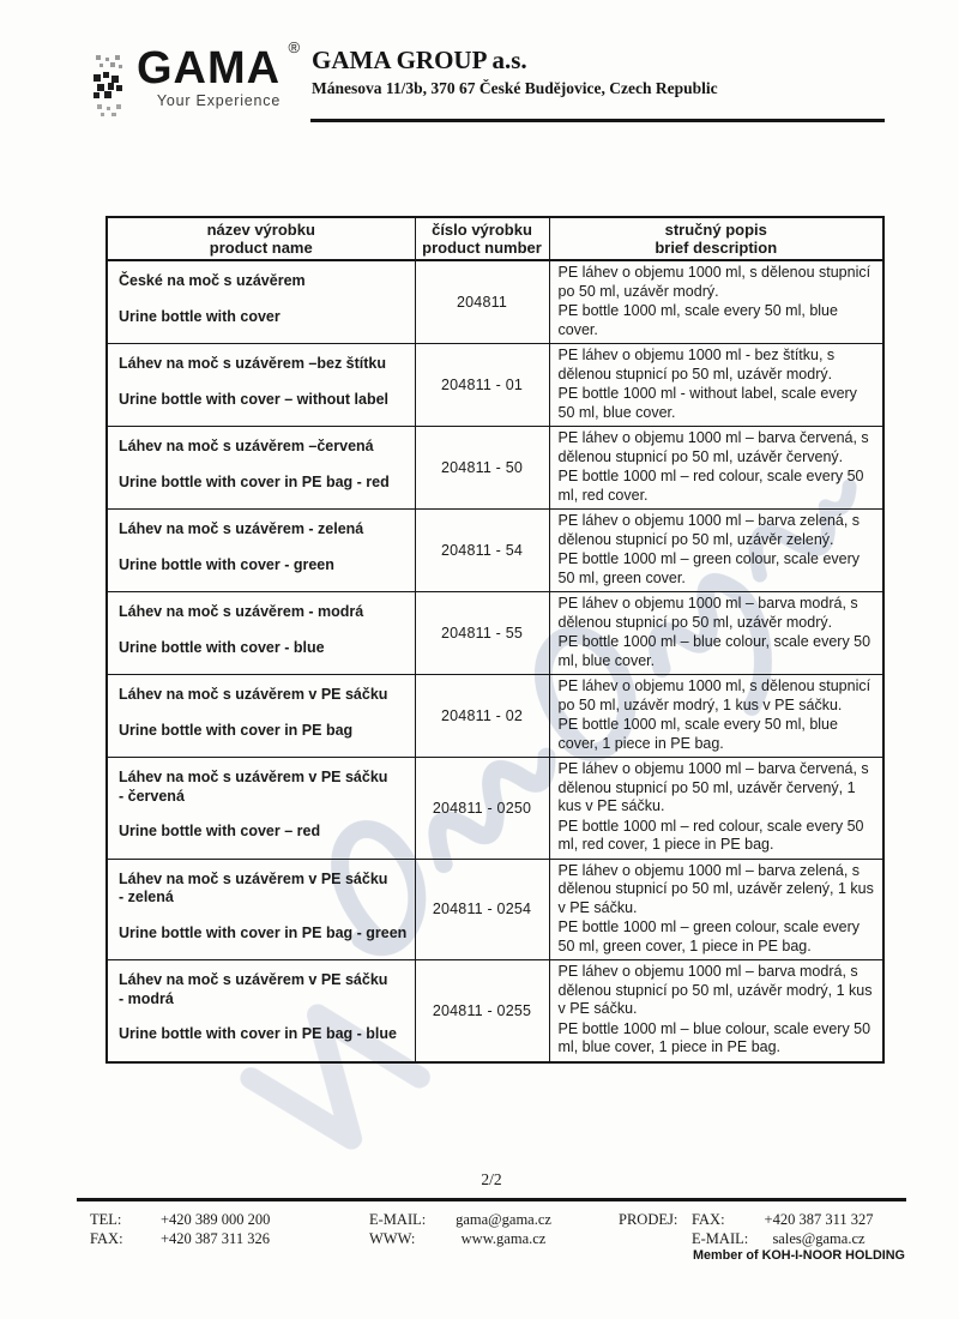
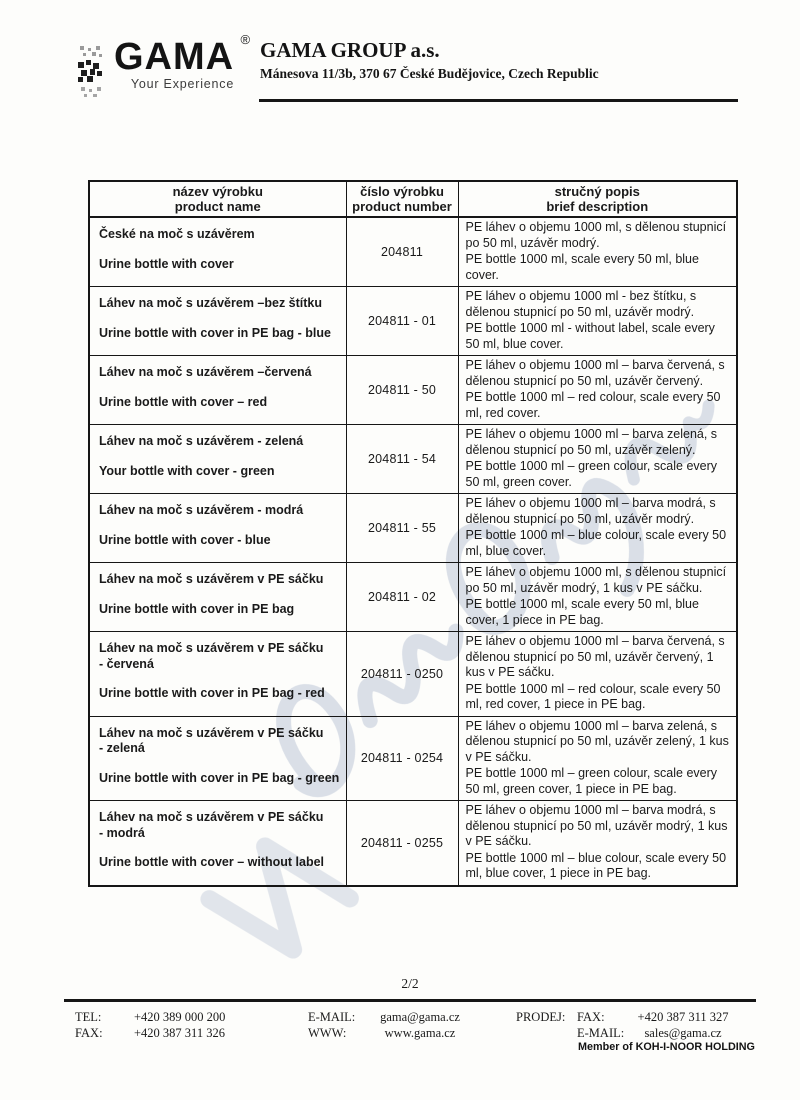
  GAMA
  ®
  Your Experience
  GAMA GROUP a.s.
  Mánesova 11/3b, 370 67 České Budějovice, Czech Republic
  název výrobku product name	číslo výrobku product number	stručný popis brief description
  České na moč s uzávěrem Urine bottle with cover	204811	PE láhev o objemu 1000 ml, s dělenou stupnicí po 50 ml, uzávěr modrý. PE bottle 1000 ml, scale every 50 ml, blue cover.
- Láhev na moč s uzávěrem –bez štítku Urine bottle with cover – without label	204811 - 01	PE láhev o objemu 1000 ml - bez štítku, s dělenou stupnicí po 50 ml, uzávěr modrý. PE bottle 1000 ml - without label, scale every 50 ml, blue cover.
+ Láhev na moč s uzávěrem –bez štítku Urine bottle with cover in PE bag - blue	204811 - 01	PE láhev o objemu 1000 ml - bez štítku, s dělenou stupnicí po 50 ml, uzávěr modrý. PE bottle 1000 ml - without label, scale every 50 ml, blue cover.
- Láhev na moč s uzávěrem –červená Urine bottle with cover in PE bag - red	204811 - 50	PE láhev o objemu 1000 ml – barva červená, s dělenou stupnicí po 50 ml, uzávěr červený. PE bottle 1000 ml – red colour, scale every 50 ml, red cover.
+ Láhev na moč s uzávěrem –červená Urine bottle with cover – red	204811 - 50	PE láhev o objemu 1000 ml – barva červená, s dělenou stupnicí po 50 ml, uzávěr červený. PE bottle 1000 ml – red colour, scale every 50 ml, red cover.
- Láhev na moč s uzávěrem - zelená Urine bottle with cover - green	204811 - 54	PE láhev o objemu 1000 ml – barva zelená, s dělenou stupnicí po 50 ml, uzávěr zelený. PE bottle 1000 ml – green colour, scale every 50 ml, green cover.
+ Láhev na moč s uzávěrem - zelená Your bottle with cover - green	204811 - 54	PE láhev o objemu 1000 ml – barva zelená, s dělenou stupnicí po 50 ml, uzávěr zelený. PE bottle 1000 ml – green colour, scale every 50 ml, green cover.
  Láhev na moč s uzávěrem - modrá Urine bottle with cover - blue	204811 - 55	PE láhev o objemu 1000 ml – barva modrá, s dělenou stupnicí po 50 ml, uzávěr modrý. PE bottle 1000 ml – blue colour, scale every 50 ml, blue cover.
  Láhev na moč s uzávěrem v PE sáčku Urine bottle with cover in PE bag	204811 - 02	PE láhev o objemu 1000 ml, s dělenou stupnicí po 50 ml, uzávěr modrý, 1 kus v PE sáčku. PE bottle 1000 ml, scale every 50 ml, blue cover, 1 piece in PE bag.
- Láhev na moč s uzávěrem v PE sáčku - červená Urine bottle with cover – red	204811 - 0250	PE láhev o objemu 1000 ml – barva červená, s dělenou stupnicí po 50 ml, uzávěr červený, 1 kus v PE sáčku. PE bottle 1000 ml – red colour, scale every 50 ml, red cover, 1 piece in PE bag.
+ Láhev na moč s uzávěrem v PE sáčku - červená Urine bottle with cover in PE bag - red	204811 - 0250	PE láhev o objemu 1000 ml – barva červená, s dělenou stupnicí po 50 ml, uzávěr červený, 1 kus v PE sáčku. PE bottle 1000 ml – red colour, scale every 50 ml, red cover, 1 piece in PE bag.
  Láhev na moč s uzávěrem v PE sáčku - zelená Urine bottle with cover in PE bag - green	204811 - 0254	PE láhev o objemu 1000 ml – barva zelená, s dělenou stupnicí po 50 ml, uzávěr zelený, 1 kus v PE sáčku. PE bottle 1000 ml – green colour, scale every 50 ml, green cover, 1 piece in PE bag.
- Láhev na moč s uzávěrem v PE sáčku - modrá Urine bottle with cover in PE bag - blue	204811 - 0255	PE láhev o objemu 1000 ml – barva modrá, s dělenou stupnicí po 50 ml, uzávěr modrý, 1 kus v PE sáčku. PE bottle 1000 ml – blue colour, scale every 50 ml, blue cover, 1 piece in PE bag.
+ Láhev na moč s uzávěrem v PE sáčku - modrá Urine bottle with cover – without label	204811 - 0255	PE láhev o objemu 1000 ml – barva modrá, s dělenou stupnicí po 50 ml, uzávěr modrý, 1 kus v PE sáčku. PE bottle 1000 ml – blue colour, scale every 50 ml, blue cover, 1 piece in PE bag.
  2/2
  TEL: +420 389 000 200
  FAX: +420 387 311 326
  E-MAIL: gama@gama.cz
  WWW: www.gama.cz
  PRODEJ:
  FAX: +420 387 311 327
  E-MAIL: sales@gama.cz
  Member of KOH-I-NOOR HOLDING
